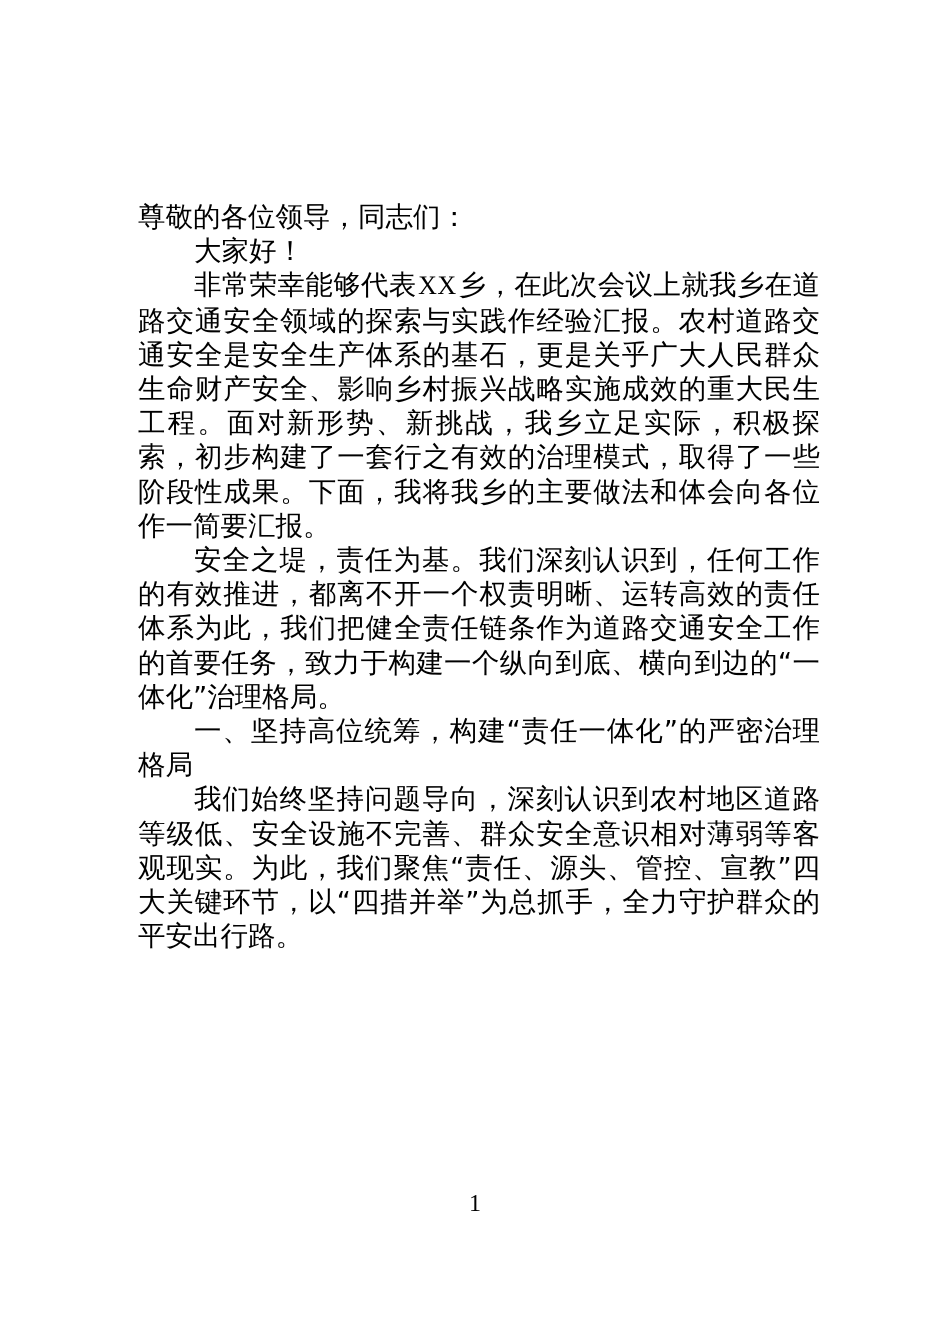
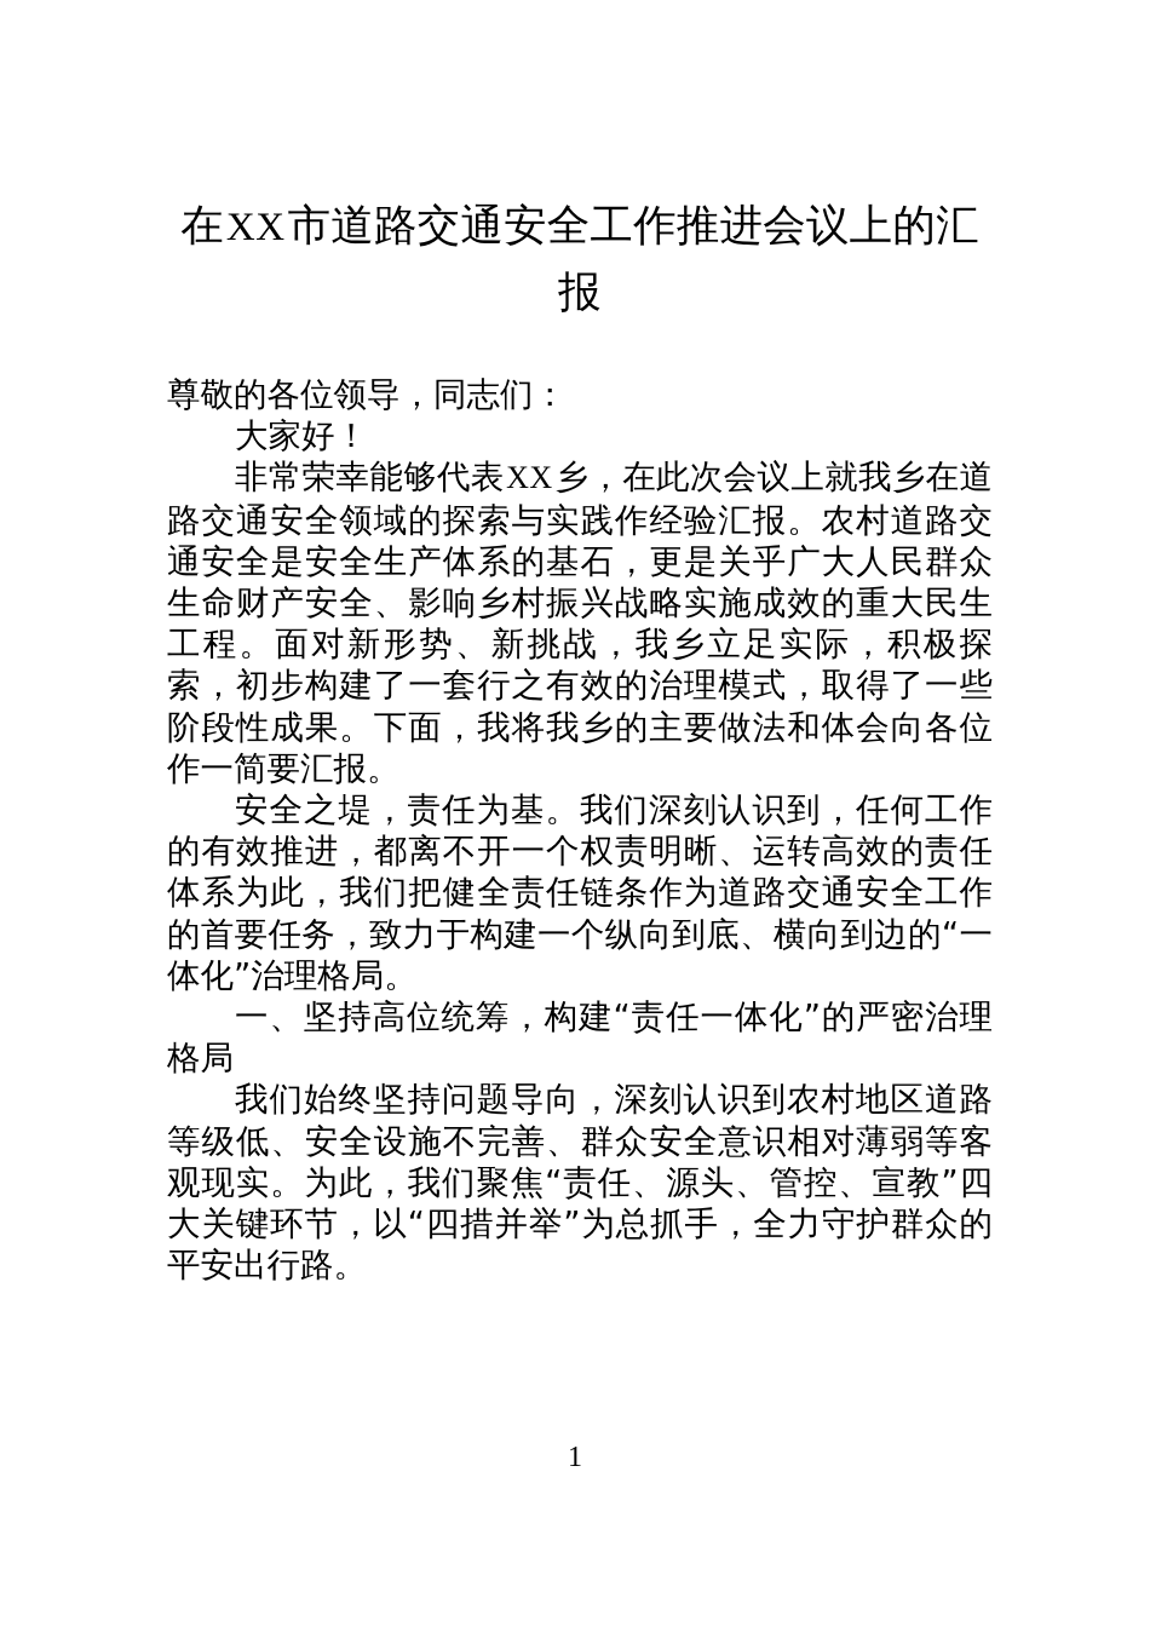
+ 在XX市道路交通安全工作推进会议上的汇报
  尊敬的各位领导，同志们：
  大家好！
  非常荣幸能够代表XX乡，在此次会议上就我乡在道路交通安全领域的探索与实践作经验汇报。农村道路交通安全是安全生产体系的基石，更是关乎广大人民群众生命财产安全、影响乡村振兴战略实施成效的重大民生工程。面对新形势、新挑战，我乡立足实际，积极探索，初步构建了一套行之有效的治理模式，取得了一些阶段性成果。下面，我将我乡的主要做法和体会向各位作一简要汇报。
  安全之堤，责任为基。我们深刻认识到，任何工作的有效推进，都离不开一个权责明晰、运转高效的责任体系为此，我们把健全责任链条作为道路交通安全工作的首要任务，致力于构建一个纵向到底、横向到边的“一体化”治理格局。
  一、坚持高位统筹，构建“责任一体化”的严密治理格局
  我们始终坚持问题导向，深刻认识到农村地区道路等级低、安全设施不完善、群众安全意识相对薄弱等客观现实。为此，我们聚焦“责任、源头、管控、宣教”四大关键环节，以“四措并举”为总抓手，全力守护群众的平安出行路。
  1
